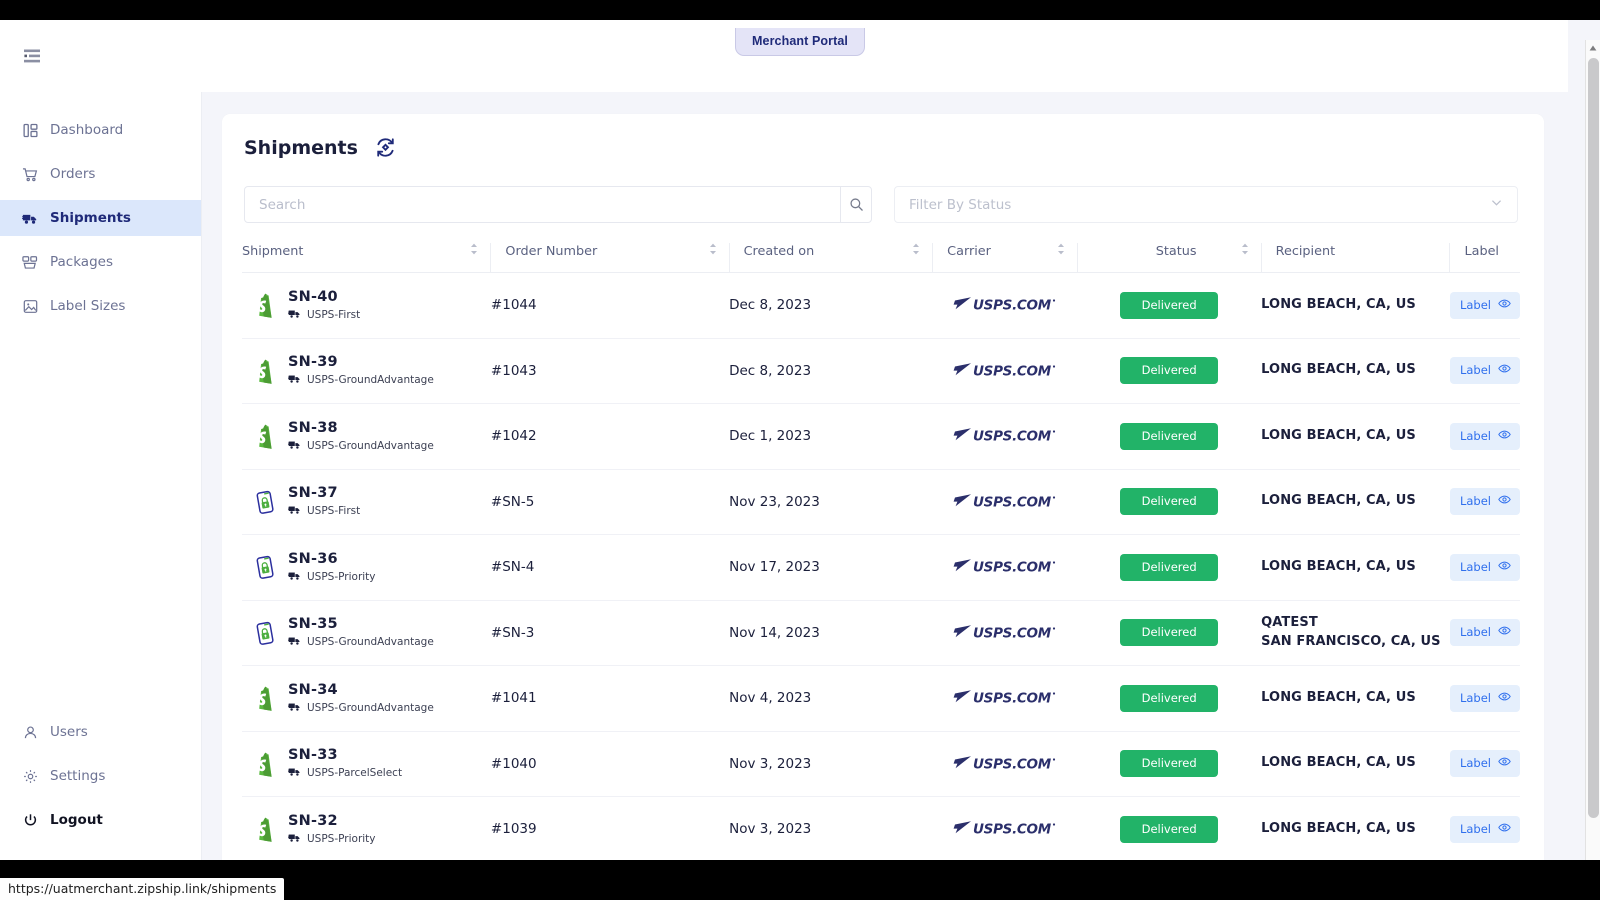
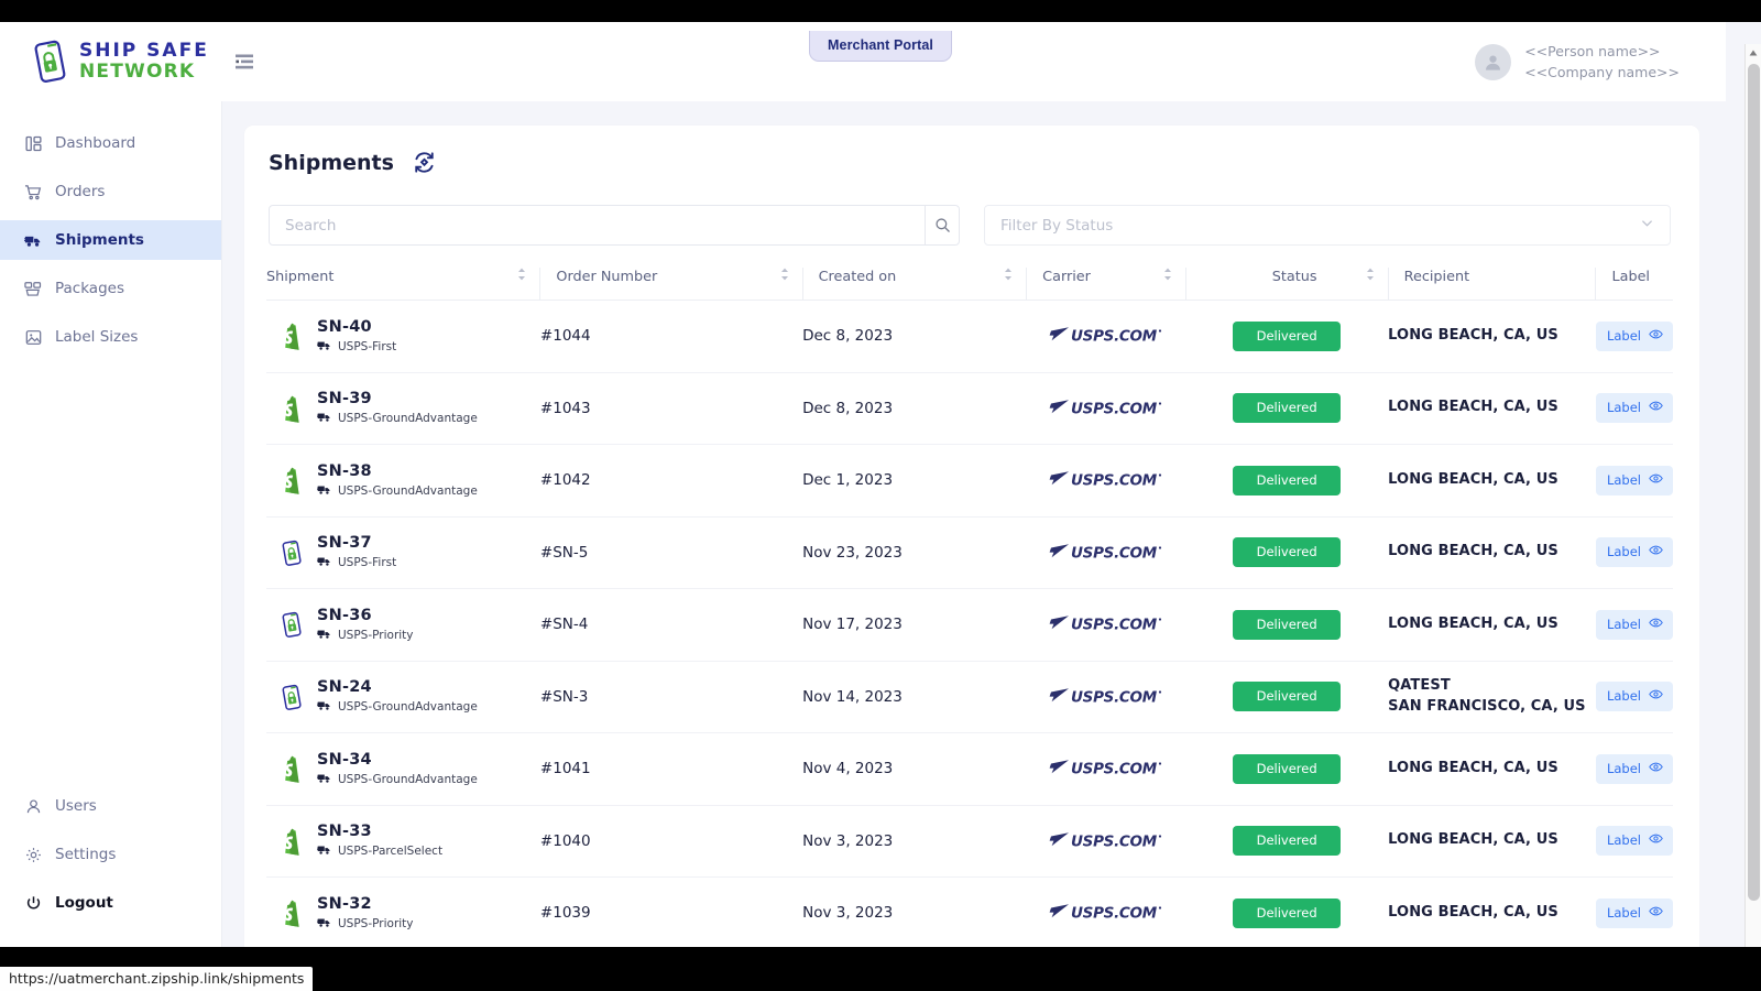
  Merchant Portal
+ SHIP SAFE
+ NETWORK
+ <<Person name>>
+ <<Company name>>
  Dashboard
  Orders
  Shipments
  Packages
  Label Sizes
  Users
  Settings
  Logout
  Shipments
  Search
  Filter By Status
  Shipment	Order Number	Created on	Carrier	Status	Recipient	Label
  SN-40USPS-First	#1044	Dec 8, 2023	USPS.COM	Delivered	LONG BEACH, CA, US	Label
  SN-39USPS-GroundAdvantage	#1043	Dec 8, 2023	USPS.COM	Delivered	LONG BEACH, CA, US	Label
  SN-38USPS-GroundAdvantage	#1042	Dec 1, 2023	USPS.COM	Delivered	LONG BEACH, CA, US	Label
  SN-37USPS-First	#SN-5	Nov 23, 2023	USPS.COM	Delivered	LONG BEACH, CA, US	Label
  SN-36USPS-Priority	#SN-4	Nov 17, 2023	USPS.COM	Delivered	LONG BEACH, CA, US	Label
- SN-35USPS-GroundAdvantage	#SN-3	Nov 14, 2023	USPS.COM	Delivered	QATESTSAN FRANCISCO, CA, US	Label
+ SN-24USPS-GroundAdvantage	#SN-3	Nov 14, 2023	USPS.COM	Delivered	QATESTSAN FRANCISCO, CA, US	Label
  SN-34USPS-GroundAdvantage	#1041	Nov 4, 2023	USPS.COM	Delivered	LONG BEACH, CA, US	Label
  SN-33USPS-ParcelSelect	#1040	Nov 3, 2023	USPS.COM	Delivered	LONG BEACH, CA, US	Label
  SN-32USPS-Priority	#1039	Nov 3, 2023	USPS.COM	Delivered	LONG BEACH, CA, US	Label
  https://uatmerchant.zipship.link/shipments
